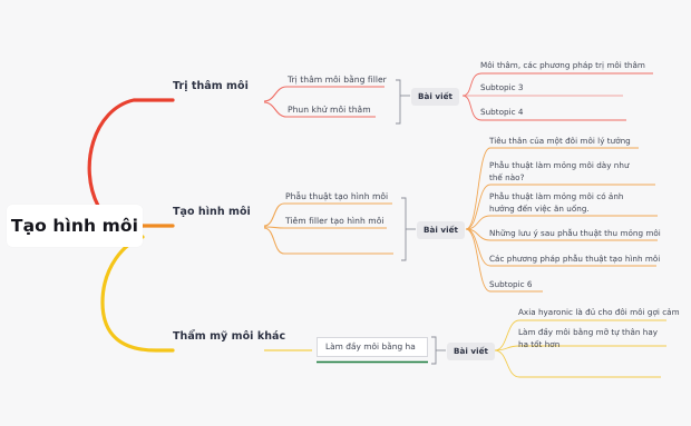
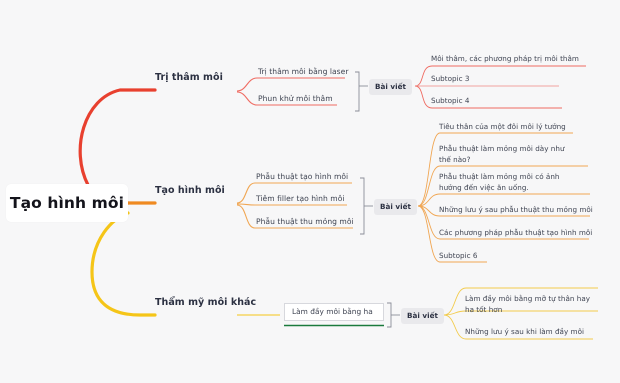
  Tạo hình môi
  Trị thâm môi
- Trị thâm môi bằng filler
+ Trị thâm môi bằng laser
  Phun khử môi thâm
  Bài viết
  Môi thâm, các phương pháp trị môi thâm
  Subtopic 3
  Subtopic 4
  Tạo hình môi
  Phẫu thuật tạo hình môi
  Tiêm filler tạo hình môi
+ Phẫu thuật thu mỏng môi
  Bài viết
  Tiêu thân của một đôi môi lý tưởng
  Phẫu thuật làm mỏng môi dày như thế nào?
  Phẫu thuật làm mỏng môi có ảnh hưởng đến việc ăn uống.
  Những lưu ý sau phẫu thuật thu mỏng môi
  Các phương pháp phẫu thuật tạo hình môi
  Subtopic 6
  Thẩm mỹ môi khác
  Làm đầy môi bằng ha
  Bài viết
- Axia hyaronic là đủ cho đôi môi gợi cảm
  Làm đầy môi bằng mỡ tự thân hay ha tốt hơn
+ Những lưu ý sau khi làm đầy môi
